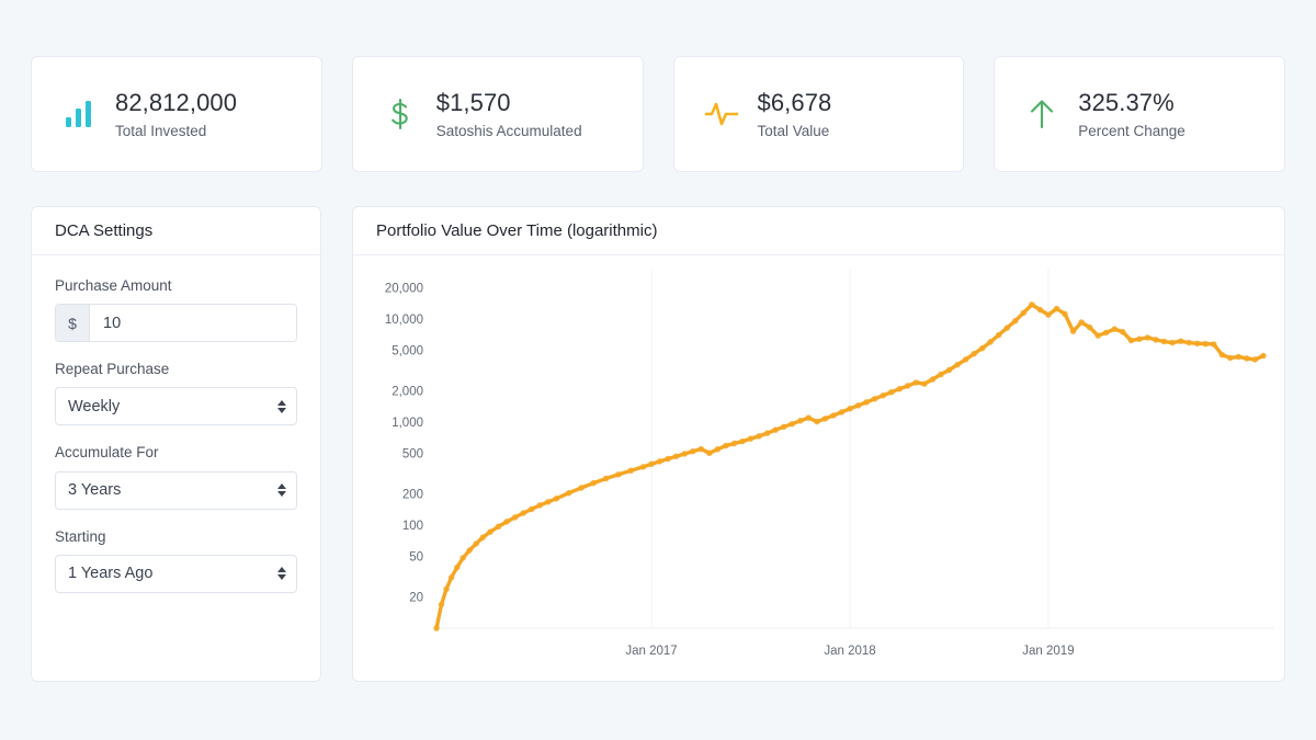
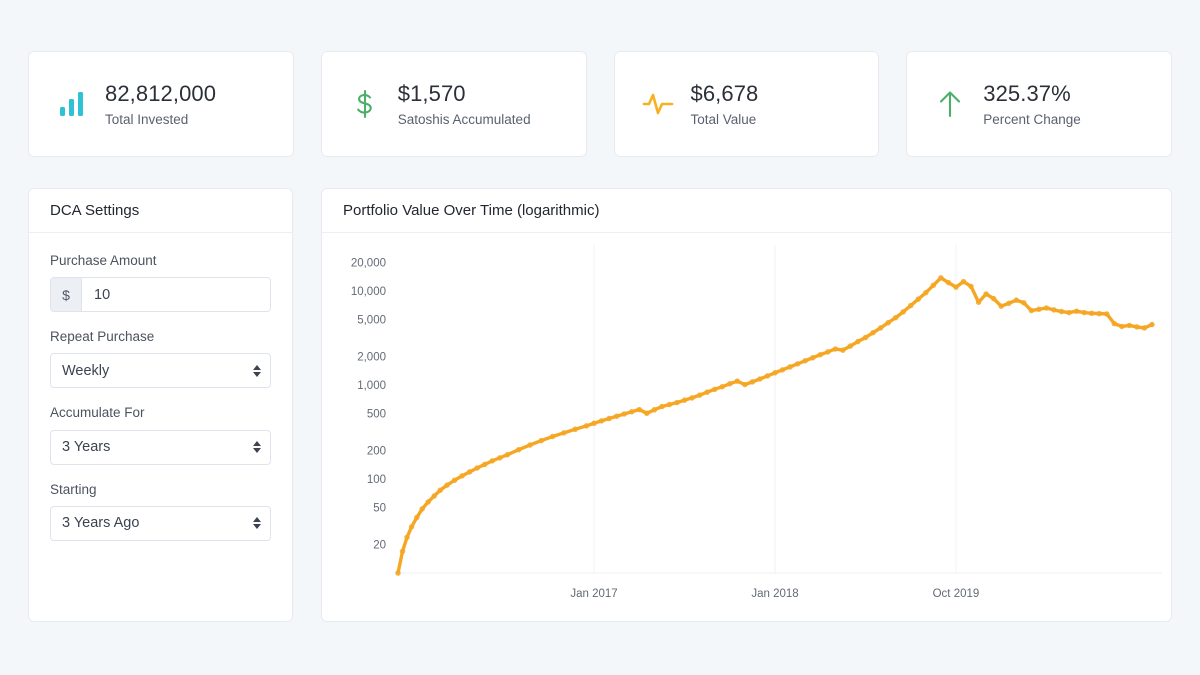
  82,812,000
  Total Invested
  $1,570
  Satoshis Accumulated
  $6,678
  Total Value
  325.37%
  Percent Change
  DCA Settings
  Purchase Amount
  $
  10
  Repeat Purchase
  Weekly
  Accumulate For
  3 Years
  Starting
- 1 Years Ago
+ 3 Years Ago
  Portfolio Value Over Time (logarithmic)
  20
  50
  100
  200
  500
  1,000
  2,000
  5,000
  10,000
  20,000
  Jan 2017
  Jan 2018
- Jan 2019
+ Oct 2019
